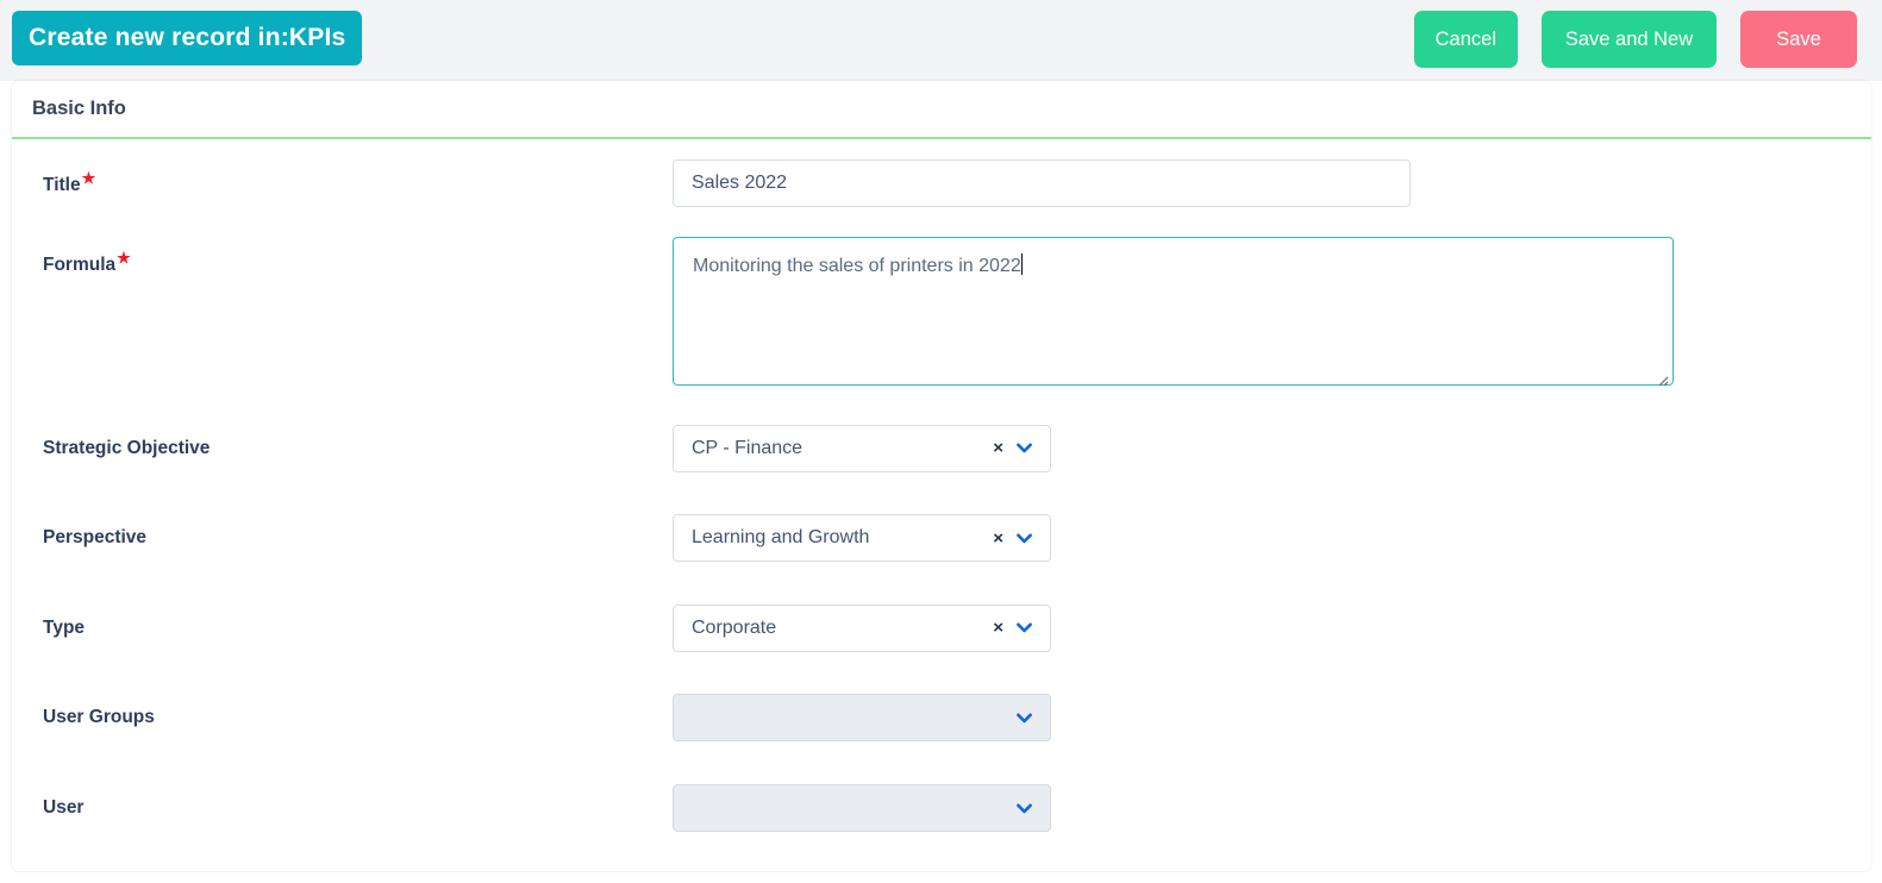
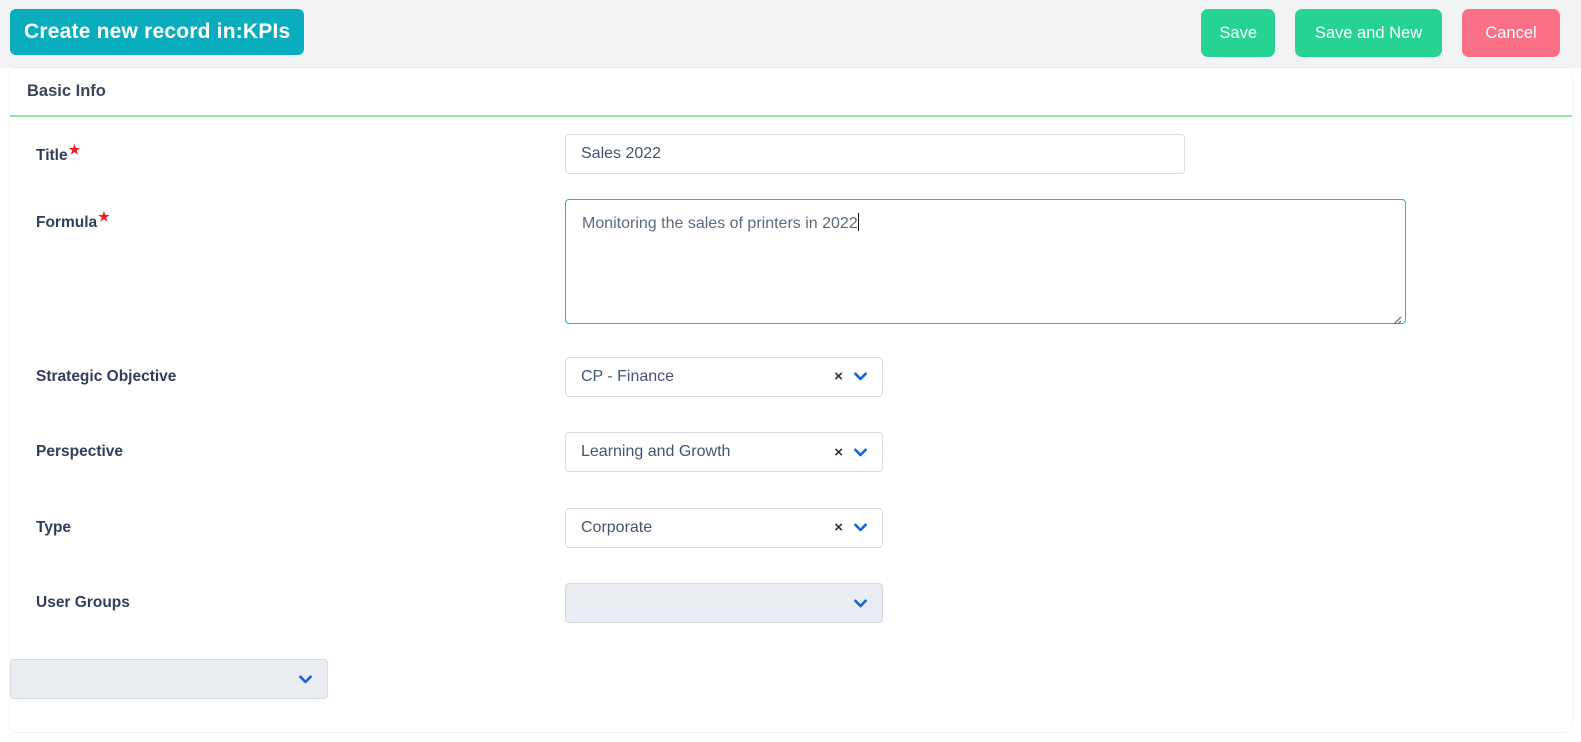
  Create new record in:KPIs
- Cancel
+ Save
  Save and New
- Save
+ Cancel
  Basic Info
  Title★
  Sales 2022
  Formula★
  Monitoring the sales of printers in 2022
  Strategic Objective
  CP - Finance
  ×
  Perspective
  Learning and Growth
  ×
  Type
  Corporate
  ×
  User Groups
- User
